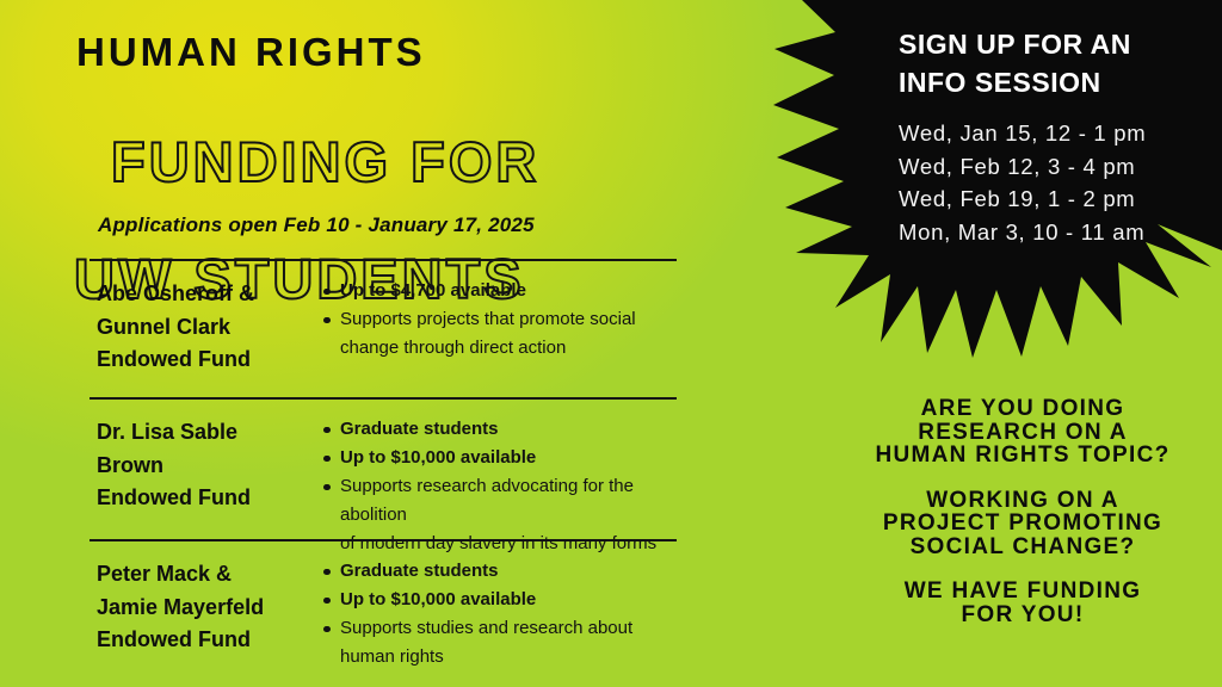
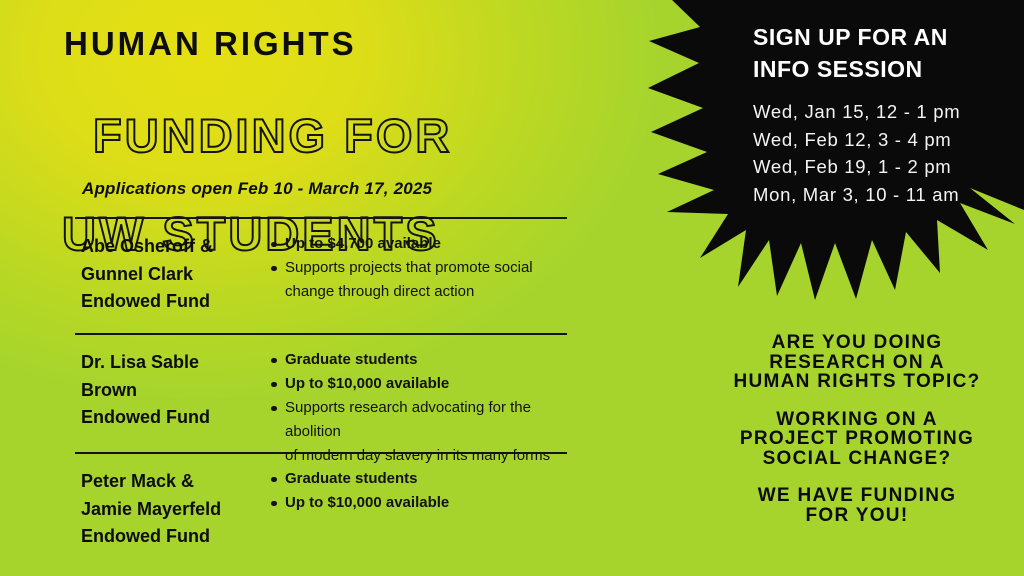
  HUMAN RIGHTS
  FUNDING FOR
- Applications open Feb 10 - January 17, 2025
+ Applications open Feb 10 - March 17, 2025
  Abe Osheroff &
  Gunnel Clark
  Endowed Fund
  Up to $4,700 available
  Supports projects that promote social
  change through direct action
  Dr. Lisa Sable
  Brown
  Endowed Fund
  Graduate students
  Up to $10,000 available
  Supports research advocating for the abolition
  of modern day slavery in its many forms
  Peter Mack &
  Jamie Mayerfeld
  Endowed Fund
  Graduate students
  Up to $10,000 available
- Supports studies and research about
- human rights
  SIGN UP FOR AN
  INFO SESSION
  Wed, Jan 15, 12 - 1 pm
  Wed, Feb 12, 3 - 4 pm
  Wed, Feb 19, 1 - 2 pm
  Mon, Mar 3, 10 - 11 am
  ARE YOU DOING
  RESEARCH ON A
  HUMAN RIGHTS TOPIC?
  WORKING ON A
  PROJECT PROMOTING
  SOCIAL CHANGE?
  WE HAVE FUNDING
  FOR YOU!
